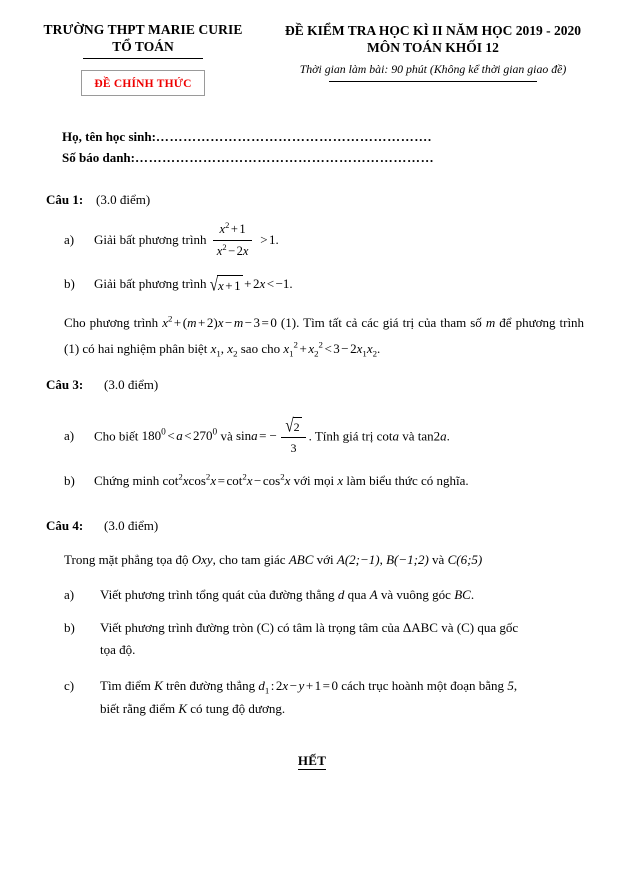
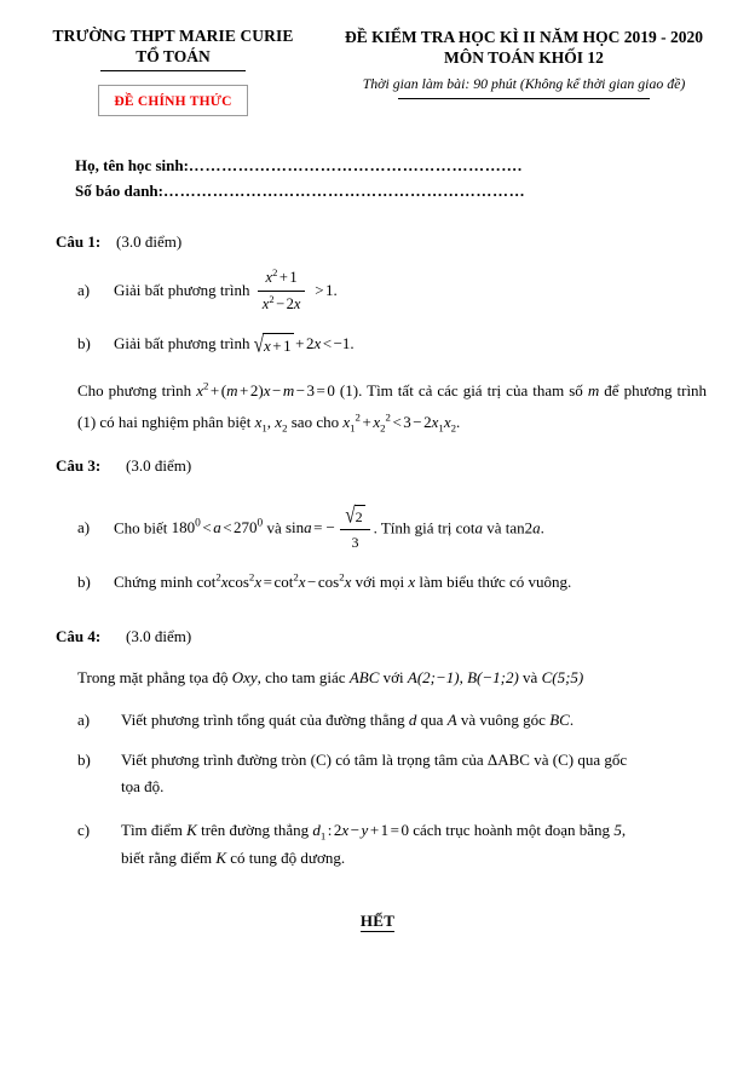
  TRƯỜNG THPT MARIE CURIE
  TỔ TOÁN
  ĐỀ CHÍNH THỨC
  ĐỀ KIỂM TRA HỌC KÌ II NĂM HỌC 2019 - 2020
  MÔN TOÁN KHỐI 12
  Thời gian làm bài: 90 phút (Không kể thời gian giao đề)
  Họ, tên học sinh:…………………………………………………….
  Số báo danh:…………………………………………………………
  Câu 1:
  (3.0 điểm)
  a)
  Giải bất phương trình
  x2 +1
  x2 −2x
  >1.
  b)
  Giải bất phương trình √x+1 +2x<−1.
  Cho phương trình x2 +(m+2)x−m−3=0 (1). Tìm tất cả các giá trị của tham số m để phương trình (1) có hai nghiệm phân biệt x1, x2 sao cho x12 +x22 <3−2x1x2.
  Câu 3:
  (3.0 điểm)
  a)
  Cho biết 1800 <a<2700 và sina= −
  √2
  3
  . Tính giá trị cota và tan2a.
  b)
- Chứng minh cot2xcos2x=cot2x−cos2x với mọi x làm biểu thức có nghĩa.
+ Chứng minh cot2xcos2x=cot2x−cos2x với mọi x làm biểu thức có vuông.
  Câu 4:
  (3.0 điểm)
- Trong mặt phẳng tọa độ Oxy, cho tam giác ABC với A(2;−1), B(−1;2) và C(6;5)
+ Trong mặt phẳng tọa độ Oxy, cho tam giác ABC với A(2;−1), B(−1;2) và C(5;5)
  a)
  Viết phương trình tổng quát của đường thẳng d qua A và vuông góc BC.
  b)
  Viết phương trình đường tròn (C) có tâm là trọng tâm của ΔABC và (C) qua gốc
  tọa độ.
  c)
  Tìm điểm K trên đường thẳng d1:2x−y+1=0 cách trục hoành một đoạn bằng 5,
  biết rằng điểm K có tung độ dương.
  HẾT
